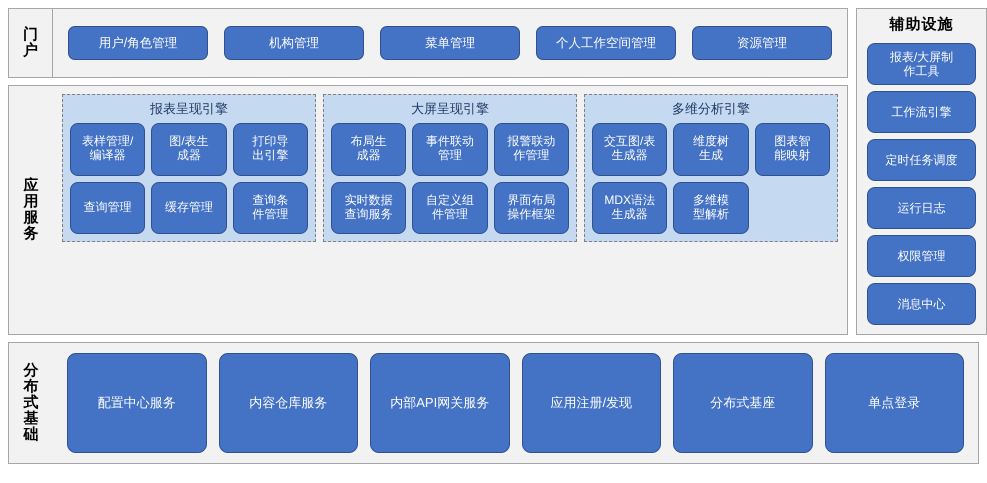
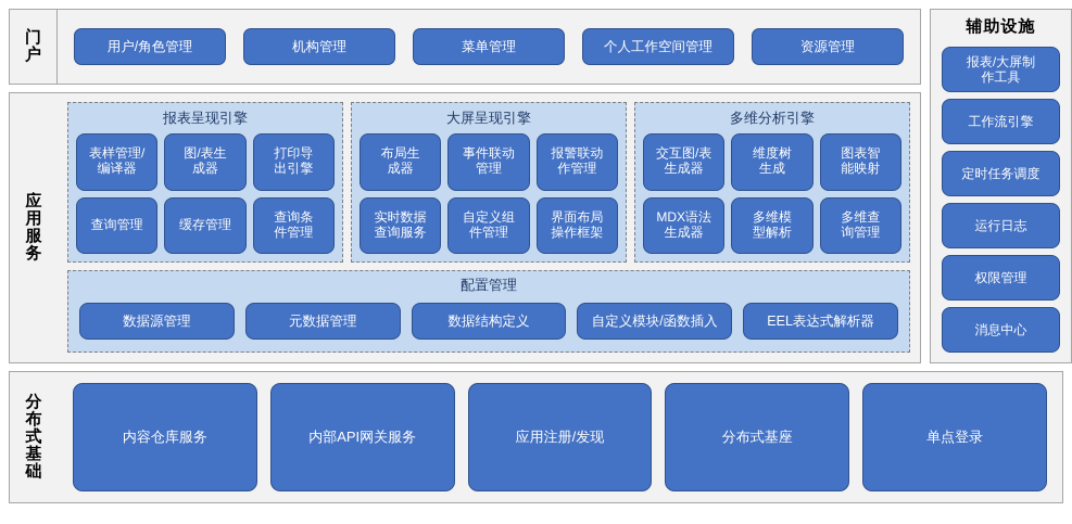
  门户
  用户/角色管理
  机构管理
  菜单管理
  个人工作空间管理
  资源管理
  应用服务
  报表呈现引擎
  表样管理/
  编译器
  图/表生
  成器
  打印导
  出引擎
  查询管理
  缓存管理
  查询条
  件管理
  大屏呈现引擎
  布局生
  成器
  事件联动
  管理
  报警联动
  作管理
  实时数据
  查询服务
  自定义组
  件管理
  界面布局
  操作框架
  多维分析引擎
  交互图/表
  生成器
  维度树
  生成
  图表智
  能映射
  MDX语法
  生成器
  多维模
  型解析
+ 多维查
+ 询管理
+ 配置管理
+ 数据源管理
+ 元数据管理
+ 数据结构定义
+ 自定义模块/函数插入
+ EEL表达式解析器
  辅助设施
  报表/大屏制
  作工具
  工作流引擎
  定时任务调度
  运行日志
  权限管理
  消息中心
  分布式基础
- 配置中心服务
  内容仓库服务
  内部API网关服务
  应用注册/发现
  分布式基座
  单点登录
